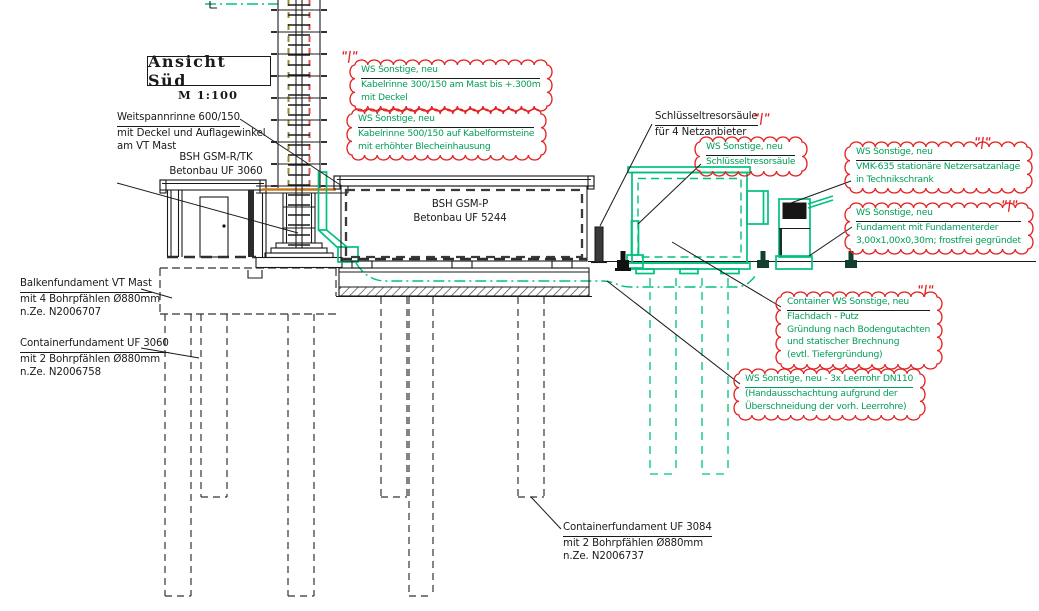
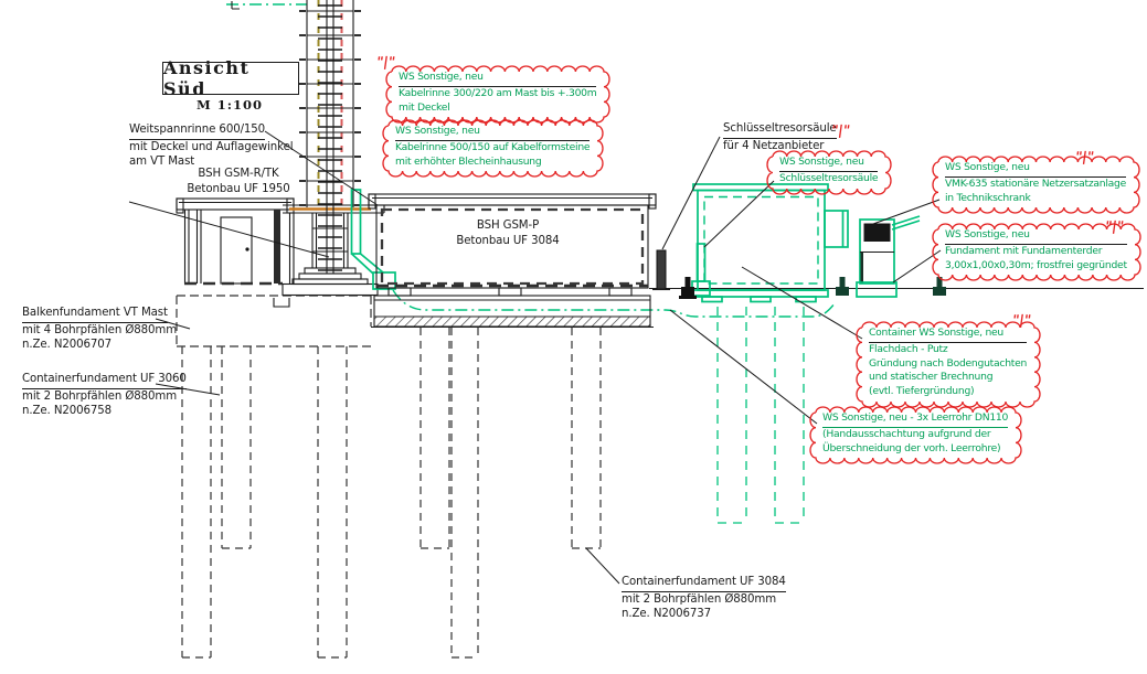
  Ansicht Süd
  M 1:100
  Weitspannrinne 600/150
  mit Deckel und Auflagewinkel
  am VT Mast
  BSH GSM-R/TK
- Betonbau UF 3060
+ Betonbau UF 1950
  Balkenfundament VT Mast
  mit 4 Bohrpfählen Ø880mm
  n.Ze. N2006707
  Containerfundament UF 3060
  mit 2 Bohrpfählen Ø880mm
  n.Ze. N2006758
  BSH GSM-P
- Betonbau UF 5244
+ Betonbau UF 3084
  Schlüsseltresorsäule
  für 4 Netzanbieter
  Containerfundament UF 3084
  mit 2 Bohrpfählen Ø880mm
  n.Ze. N2006737
  WS Sonstige, neu
- Kabelrinne 300/150 am Mast bis +.300m
+ Kabelrinne 300/220 am Mast bis +.300m
  mit Deckel
  WS Sonstige, neu
  Kabelrinne 500/150 auf Kabelformsteine
  mit erhöhter Blecheinhausung
  WS Sonstige, neu
  Schlüsseltresorsäule
  WS Sonstige, neu
  VMK-635 stationäre Netzersatzanlage
  in Technikschrank
  WS Sonstige, neu
  Fundament mit Fundamenterder
  3,00x1,00x0,30m; frostfrei gegründet
  Container WS Sonstige, neu
  Flachdach - Putz
  Gründung nach Bodengutachten
  und statischer Brechnung
  (evtl. Tiefergründung)
  WS Sonstige, neu - 3x Leerrohr DN110
  (Handausschachtung aufgrund der
  Überschneidung der vorh. Leerrohre)
